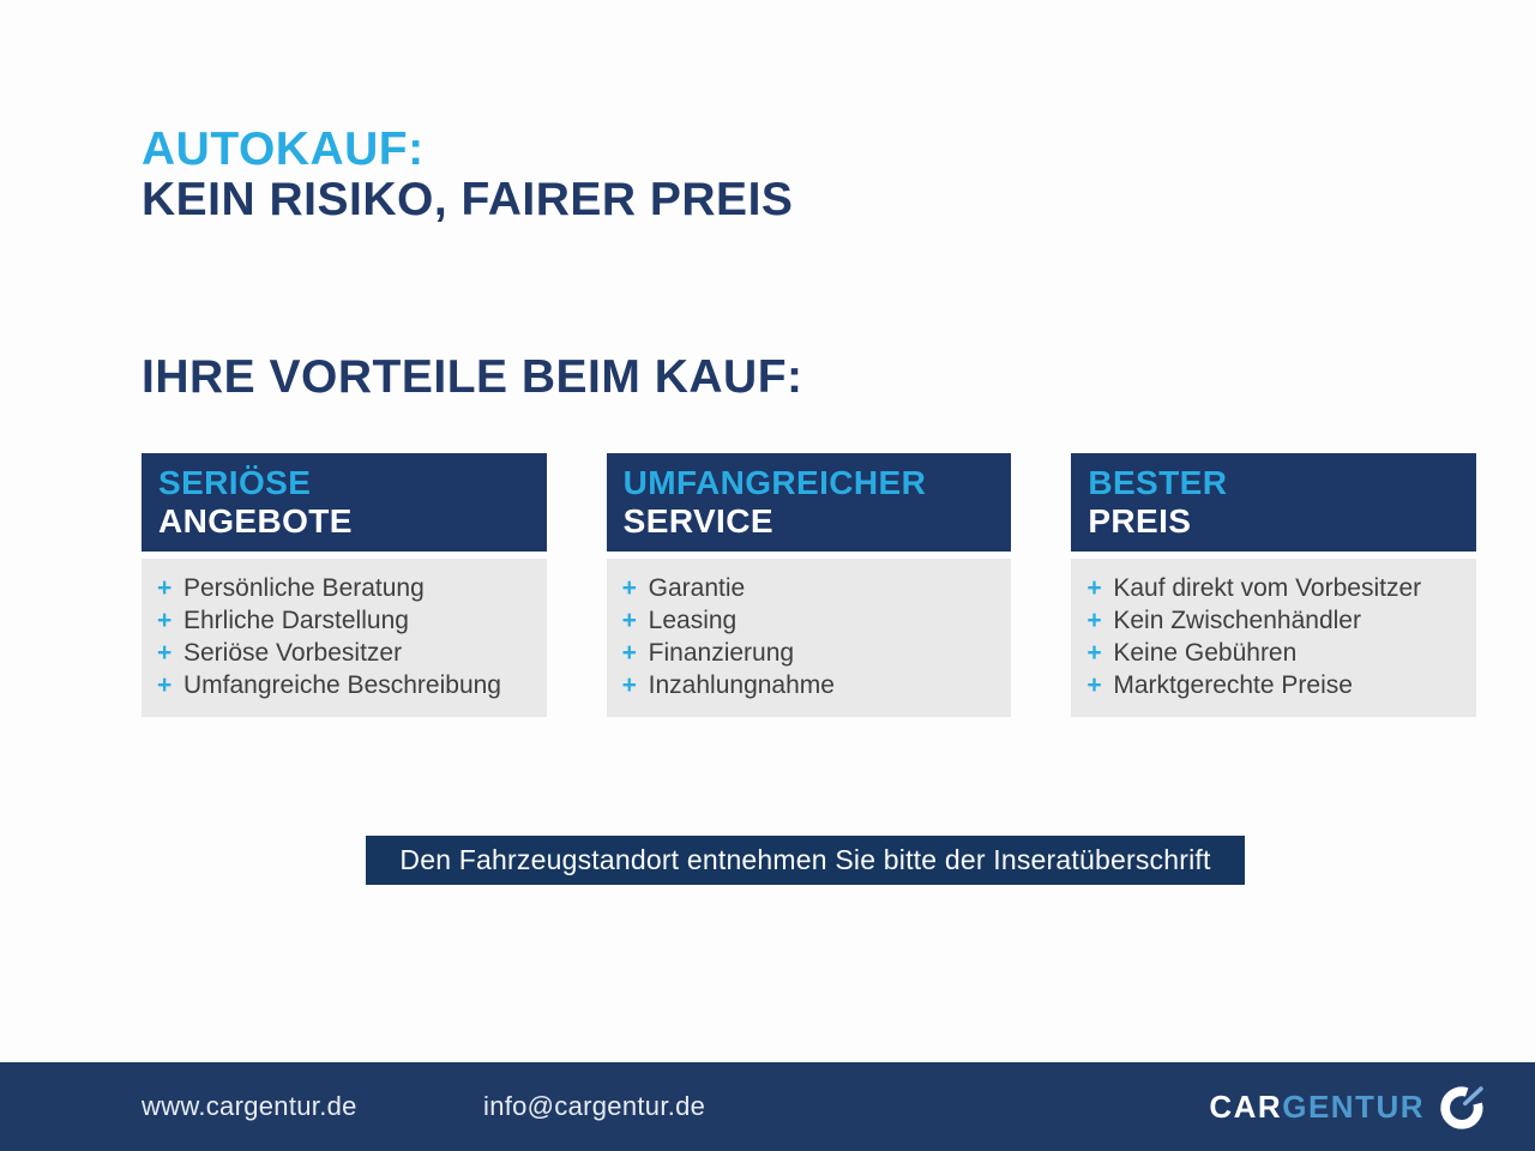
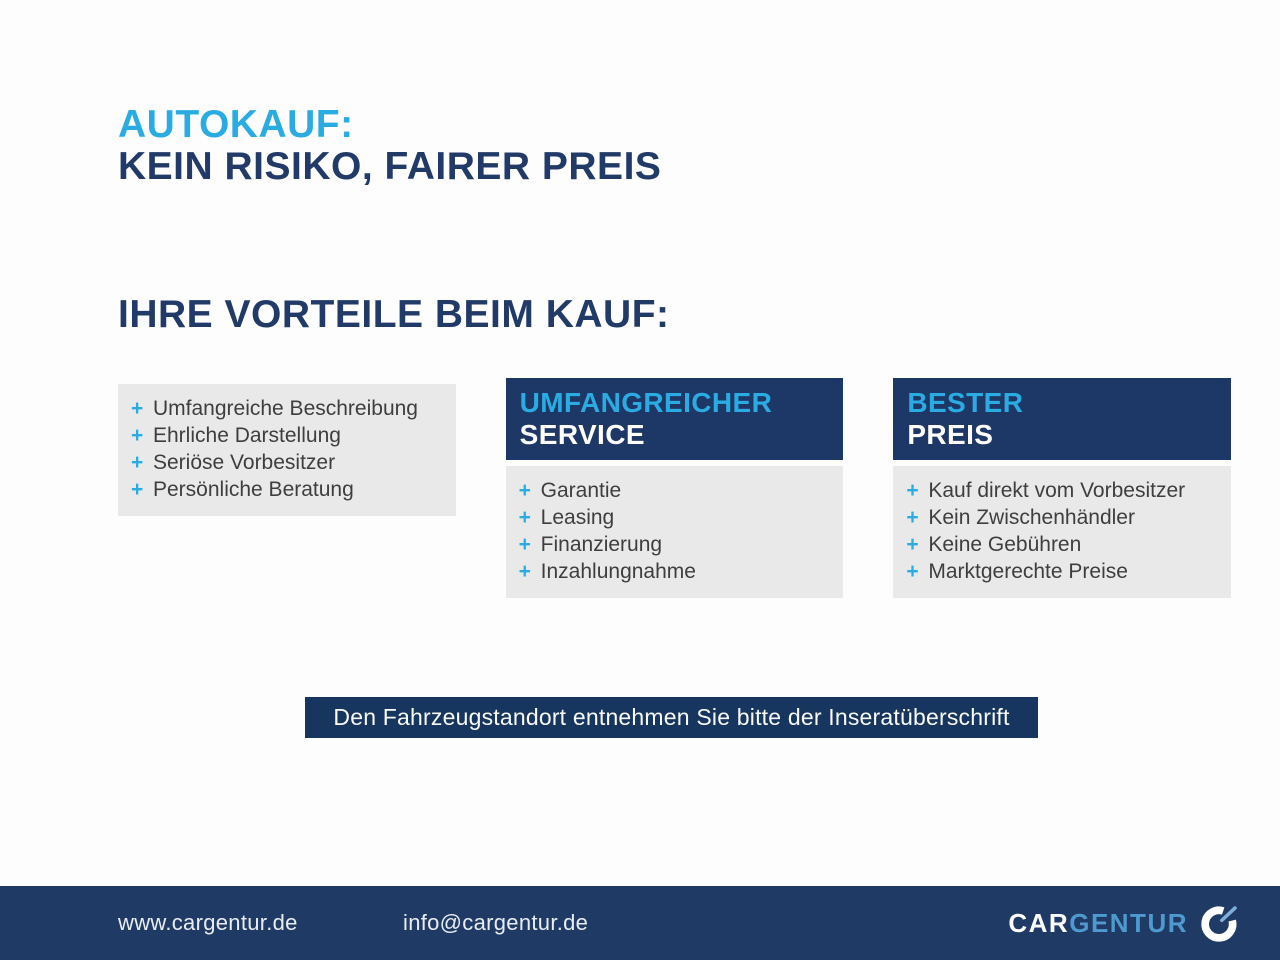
  AUTOKAUF:
  KEIN RISIKO, FAIRER PREIS
  IHRE VORTEILE BEIM KAUF:
- SERIÖSE
- ANGEBOTE
  +
- Persönliche Beratung
+ Umfangreiche Beschreibung
  +
  Ehrliche Darstellung
  +
  Seriöse Vorbesitzer
  +
- Umfangreiche Beschreibung
+ Persönliche Beratung
  UMFANGREICHER
  SERVICE
  +
  Garantie
  +
  Leasing
  +
  Finanzierung
  +
  Inzahlungnahme
  BESTER
  PREIS
  +
  Kauf direkt vom Vorbesitzer
  +
  Kein Zwischenhändler
  +
  Keine Gebühren
  +
  Marktgerechte Preise
  Den Fahrzeugstandort entnehmen Sie bitte der Inseratüberschrift
  www.cargentur.de
  info@cargentur.de
  CAR
  GENTUR
